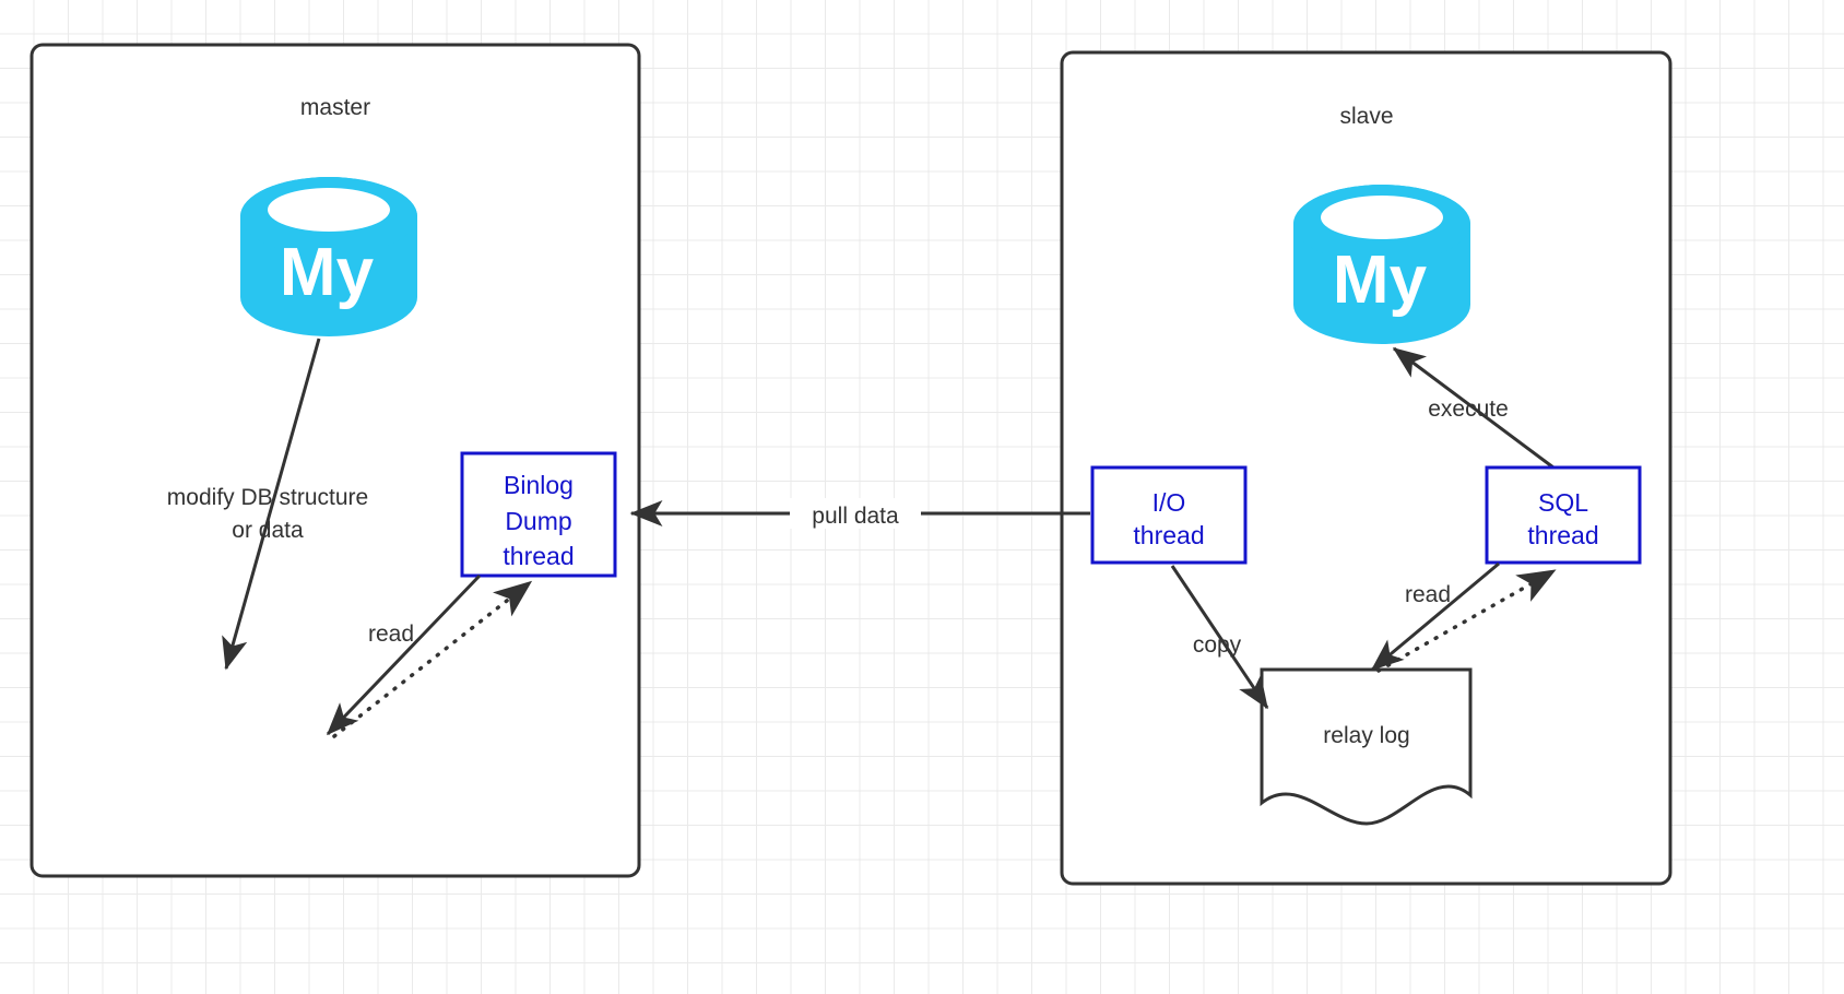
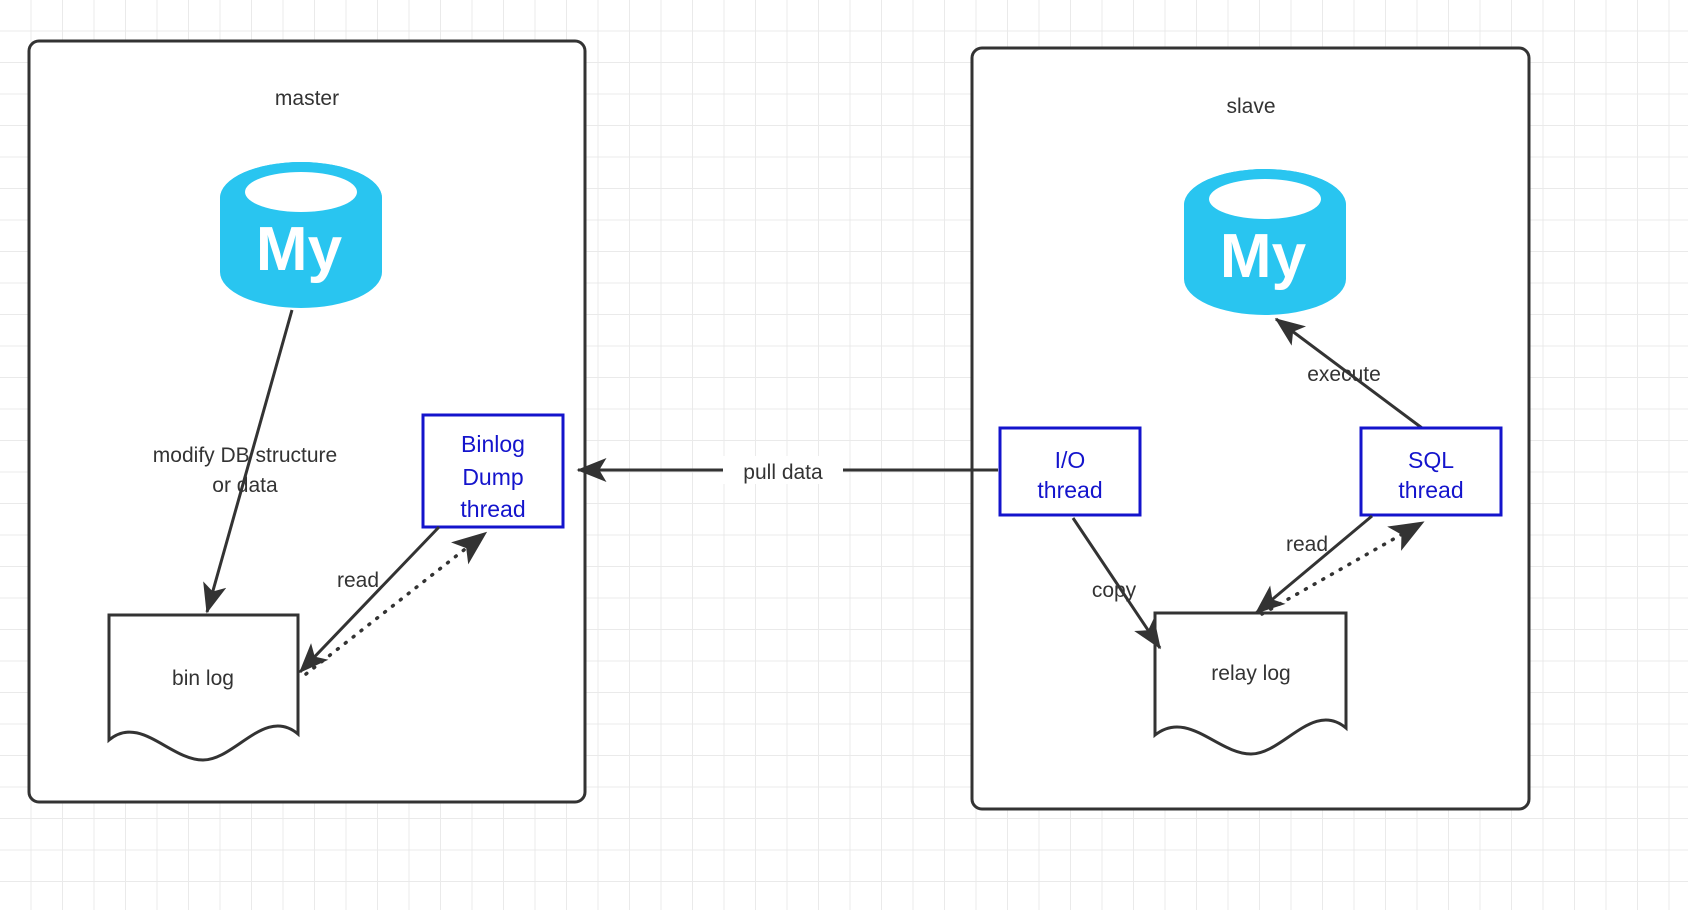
  master
  My
  modify DB structure
  or data
+ bin log
  Binlog
  Dump
  thread
  read
  slave
  My
  execute
  I/O
  thread
  SQL
  thread
  pull data
  relay log
  copy
  read
